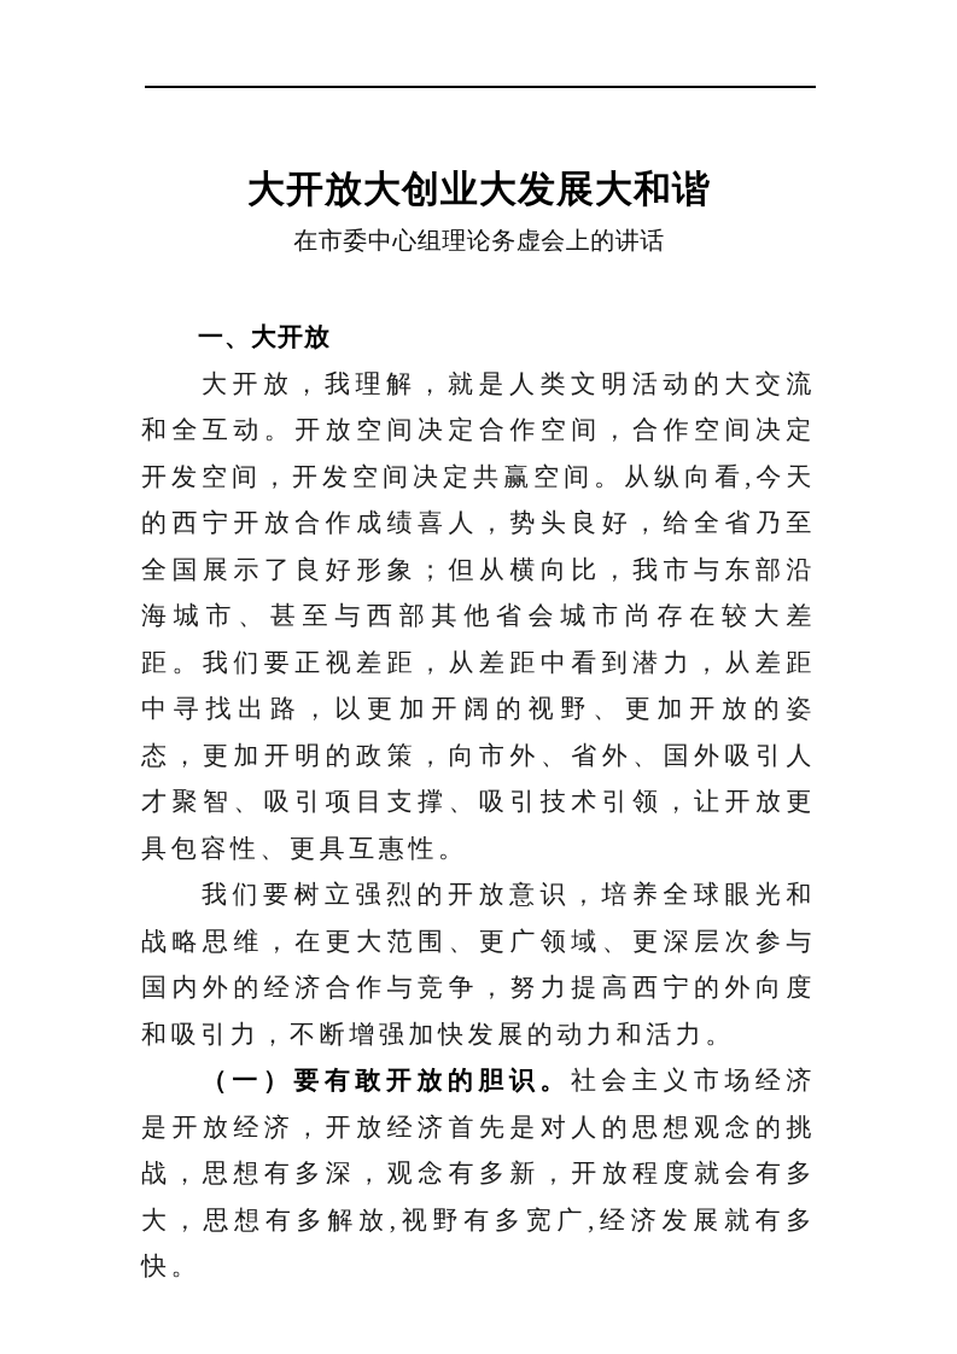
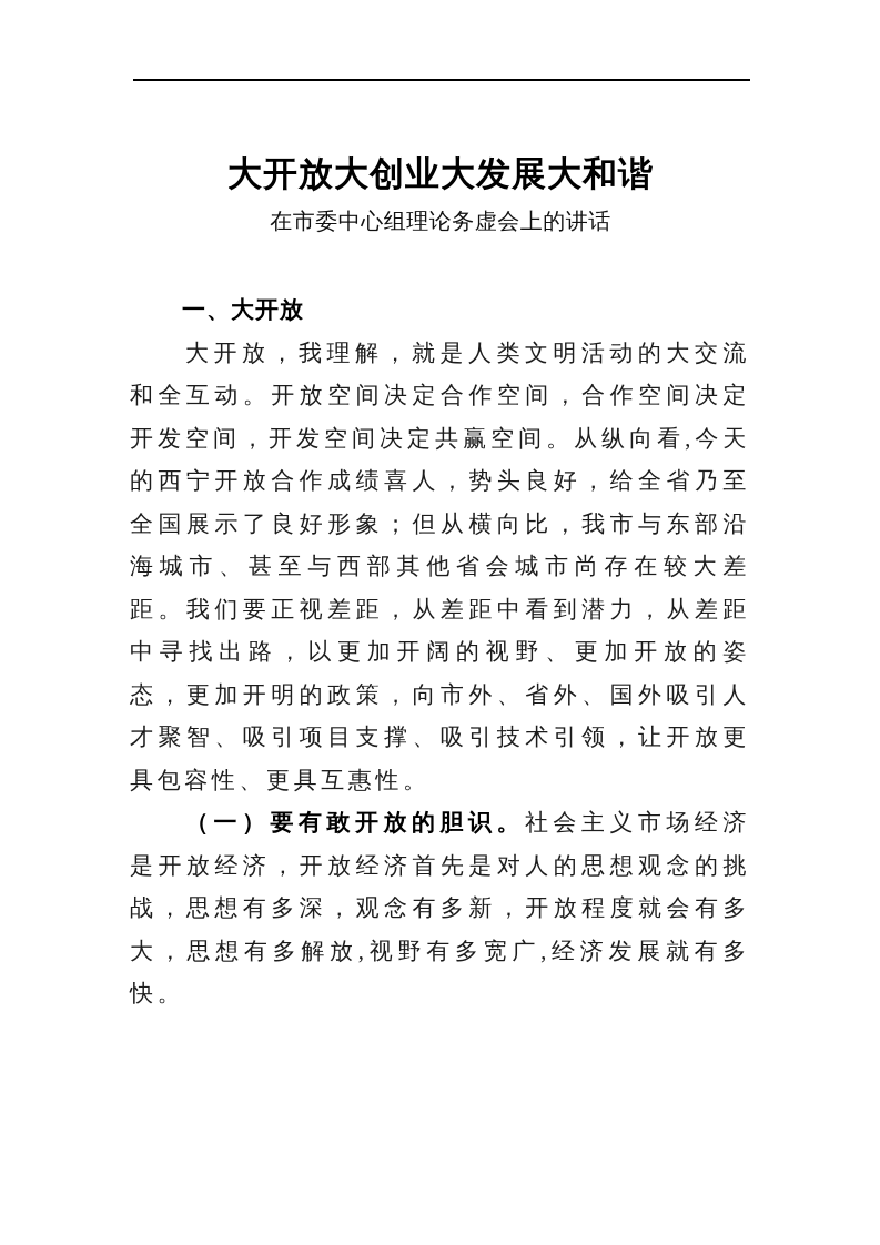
  大开放大创业大发展大和谐
  在市委中心组理论务虚会上的讲话
  一、大开放
  大开放，我理解，就是人类文明活动的大交流和全互动。开放空间决定合作空间，合作空间决定开发空间，开发空间决定共赢空间。从纵向看,今天的西宁开放合作成绩喜人，势头良好，给全省乃至全国展示了良好形象；但从横向比，我市与东部沿海城市、甚至与西部其他省会城市尚存在较大差距。我们要正视差距，从差距中看到潜力，从差距中寻找出路，以更加开阔的视野、更加开放的姿态，更加开明的政策，向市外、省外、国外吸引人才聚智、吸引项目支撑、吸引技术引领，让开放更具包容性、更具互惠性。
- 我们要树立强烈的开放意识，培养全球眼光和战略思维，在更大范围、更广领域、更深层次参与国内外的经济合作与竞争，努力提高西宁的外向度和吸引力，不断增强加快发展的动力和活力。
  （一）要有敢开放的胆识。社会主义市场经济是开放经济，开放经济首先是对人的思想观念的挑战，思想有多深，观念有多新，开放程度就会有多大，思想有多解放,视野有多宽广,经济发展就有多快。
